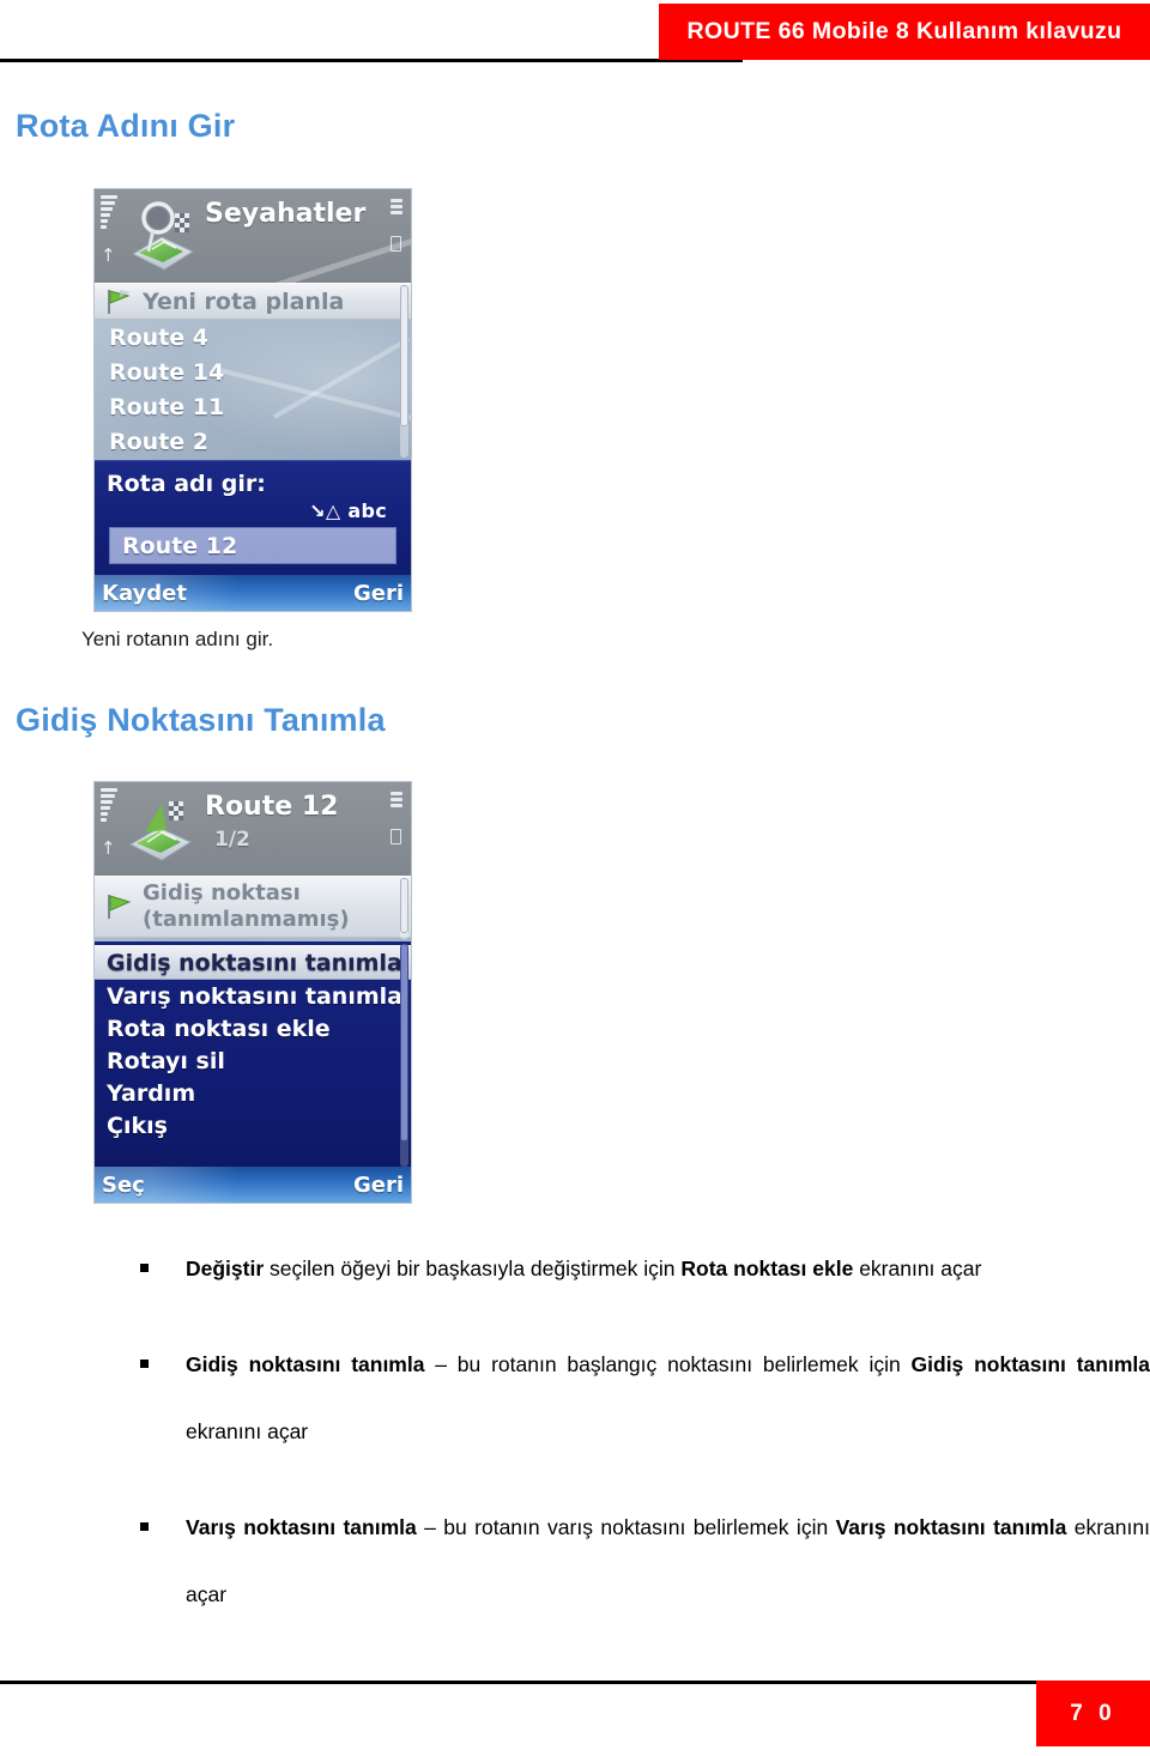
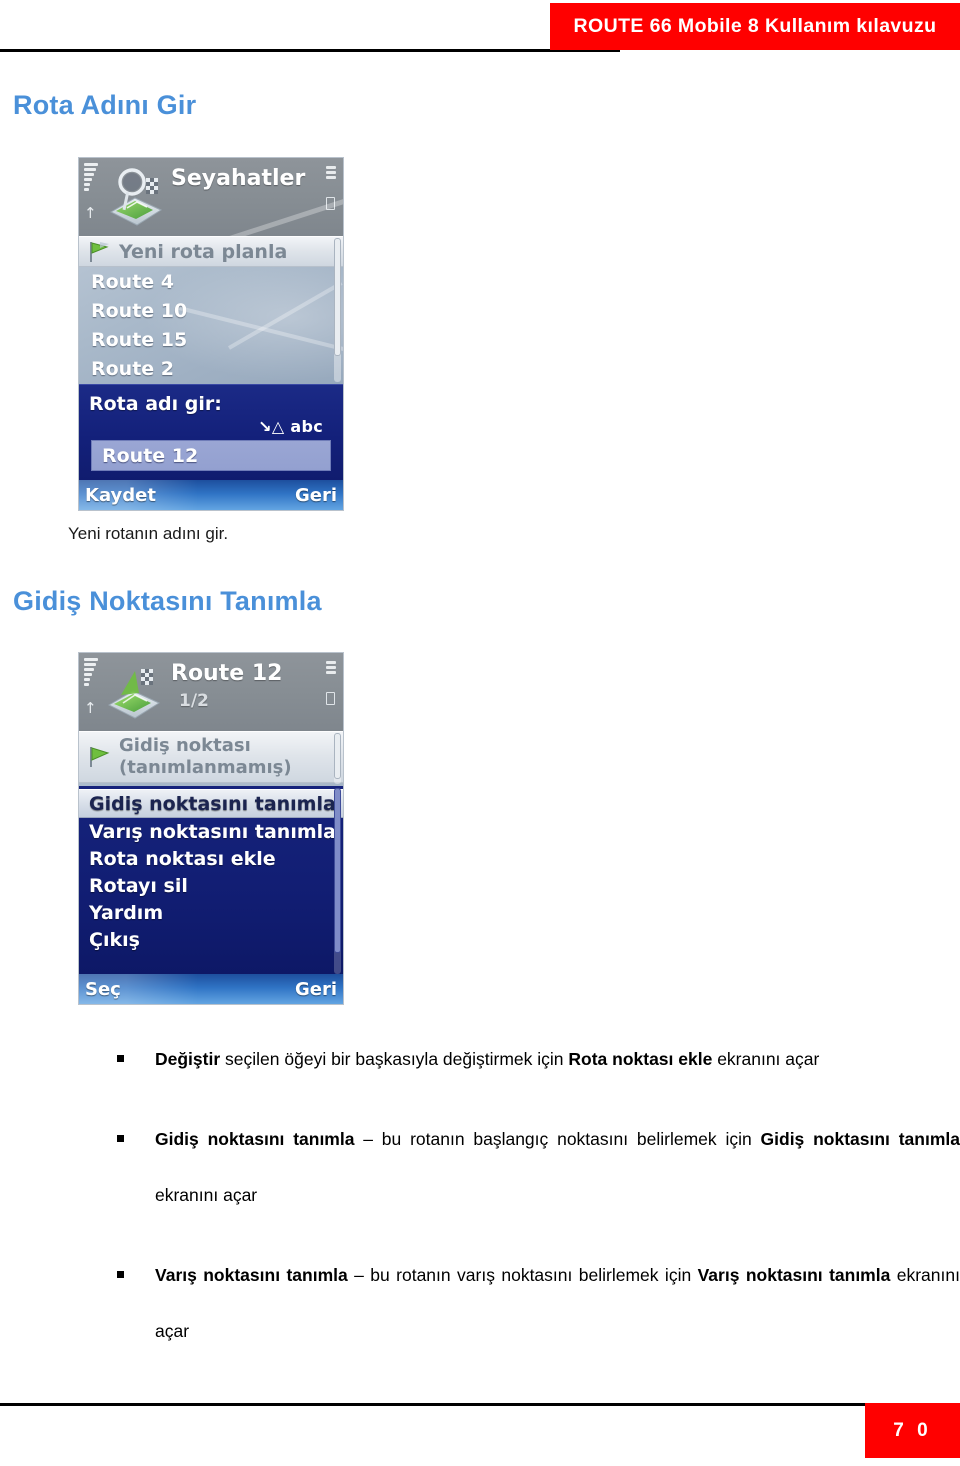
  ROUTE 66 Mobile 8 Kullanım kılavuzu
  Rota Adını Gir
  ↑
  Seyahatler
  Yeni rota planla
  Route 4
- Route 14
+ Route 10
- Route 11
+ Route 15
  Route 2
  Rota adı gir:
  ↘△ abc
  Route 12
  Kaydet
  Geri
  Yeni rotanın adını gir.
  Gidiş Noktasını Tanımla
  ↑
  Route 12
  1/2
  Gidiş noktası
  (tanımlanmamış)
  Gidiş noktasını tanımla
  Varış noktasını tanımla
  Rota noktası ekle
  Rotayı sil
  Yardım
  Çıkış
  Seç
  Geri
  Değiştir seçilen öğeyi bir başkasıyla değiştirmek için Rota noktası ekle ekranını açar
  Gidiş noktasını tanımla – bu rotanın başlangıç noktasını belirlemek için Gidiş noktasını tanımla ekranını açar
  Varış noktasını tanımla – bu rotanın varış noktasını belirlemek için Varış noktasını tanımla ekranını açar
  7 0
